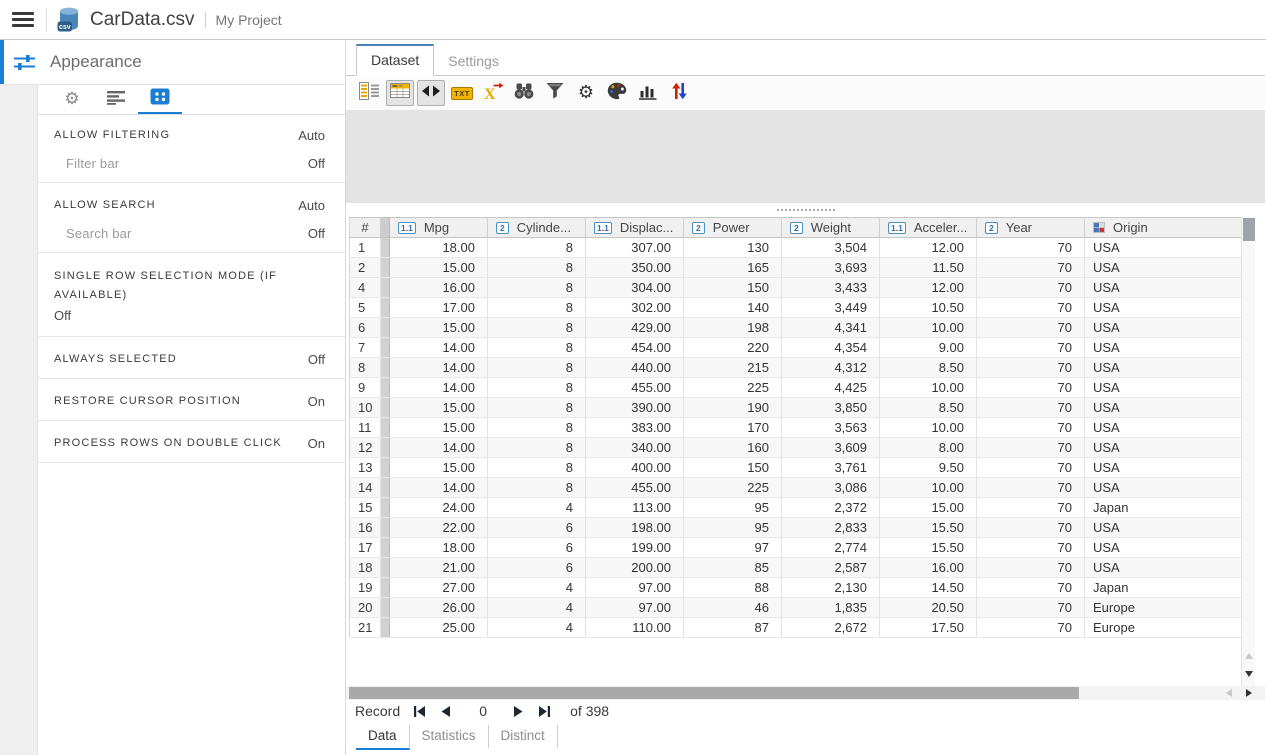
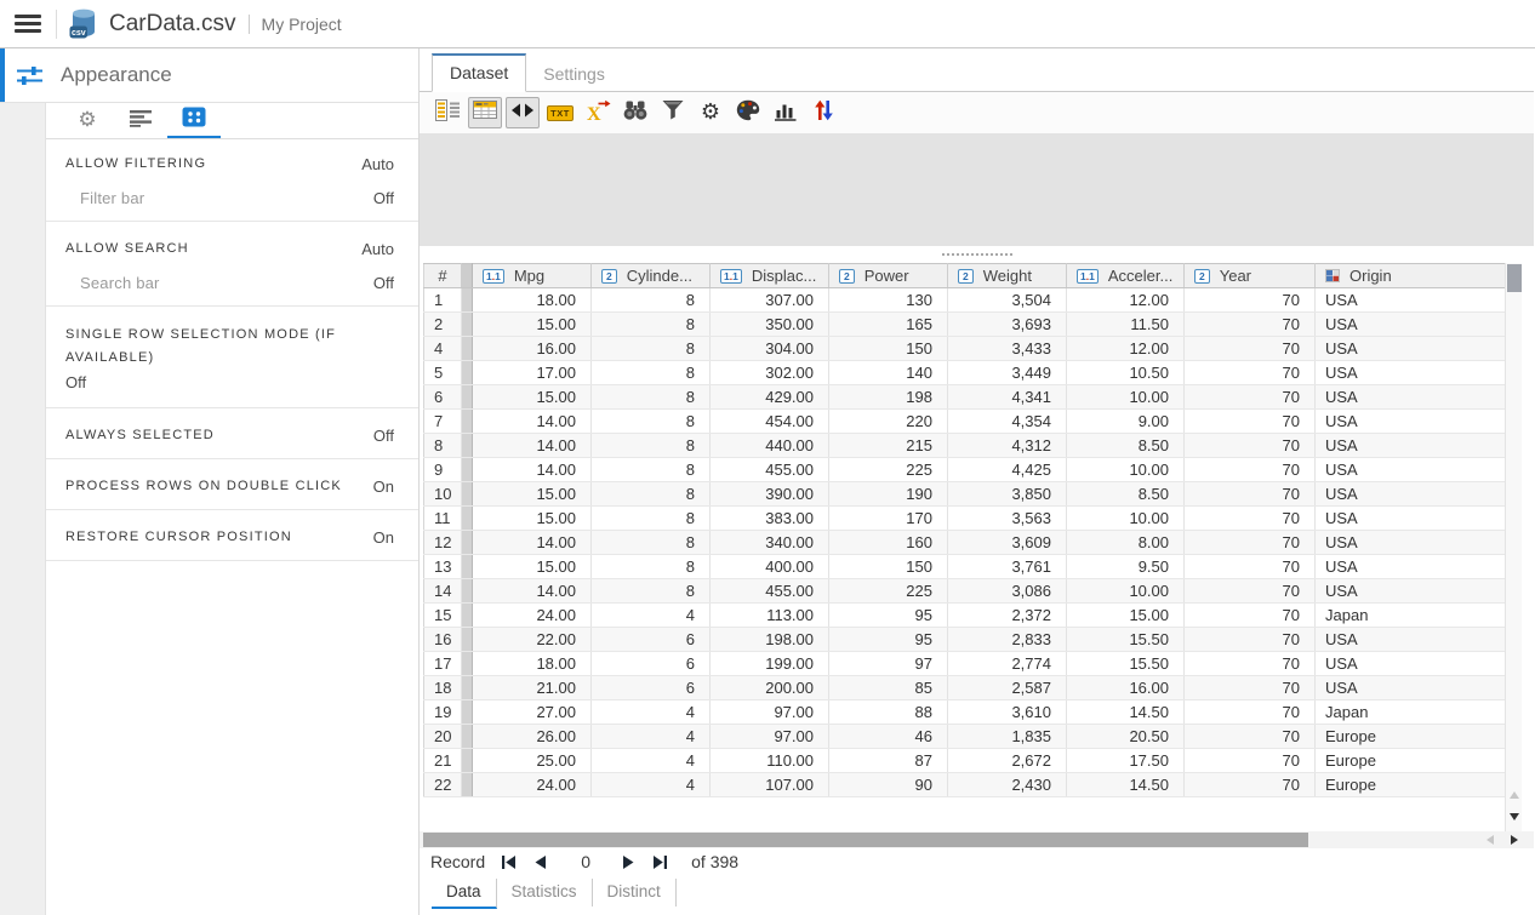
  CarData.csv
  My Project
  Appearance
  ⚙
  ALLOW FILTERING
  Auto
  Filter bar
  Off
  ALLOW SEARCH
  Auto
  Search bar
  Off
  SINGLE ROW SELECTION MODE (IF AVAILABLE)
  Off
  ALWAYS SELECTED
  Off
- RESTORE CURSOR POSITION
+ PROCESS ROWS ON DOUBLE CLICK
  On
- PROCESS ROWS ON DOUBLE CLICK
+ RESTORE CURSOR POSITION
  On
  Dataset
  Settings
  TXT
  X
  ⚙
  #		1.1 Mpg	2 Cylinde...	1.1 Displac...	2 Power	2 Weight	1.1 Acceler...	2 Year	Origin
  1		18.00	8	307.00	130	3,504	12.00	70	USA
  2		15.00	8	350.00	165	3,693	11.50	70	USA
  4		16.00	8	304.00	150	3,433	12.00	70	USA
  5		17.00	8	302.00	140	3,449	10.50	70	USA
  6		15.00	8	429.00	198	4,341	10.00	70	USA
  7		14.00	8	454.00	220	4,354	9.00	70	USA
  8		14.00	8	440.00	215	4,312	8.50	70	USA
  9		14.00	8	455.00	225	4,425	10.00	70	USA
  10		15.00	8	390.00	190	3,850	8.50	70	USA
  11		15.00	8	383.00	170	3,563	10.00	70	USA
  12		14.00	8	340.00	160	3,609	8.00	70	USA
  13		15.00	8	400.00	150	3,761	9.50	70	USA
  14		14.00	8	455.00	225	3,086	10.00	70	USA
  15		24.00	4	113.00	95	2,372	15.00	70	Japan
  16		22.00	6	198.00	95	2,833	15.50	70	USA
  17		18.00	6	199.00	97	2,774	15.50	70	USA
  18		21.00	6	200.00	85	2,587	16.00	70	USA
- 19		27.00	4	97.00	88	2,130	14.50	70	Japan
+ 19		27.00	4	97.00	88	3,610	14.50	70	Japan
  20		26.00	4	97.00	46	1,835	20.50	70	Europe
  21		25.00	4	110.00	87	2,672	17.50	70	Europe
+ 22		24.00	4	107.00	90	2,430	14.50	70	Europe
  Record
  0
  of 398
  Data
  Statistics
  Distinct
